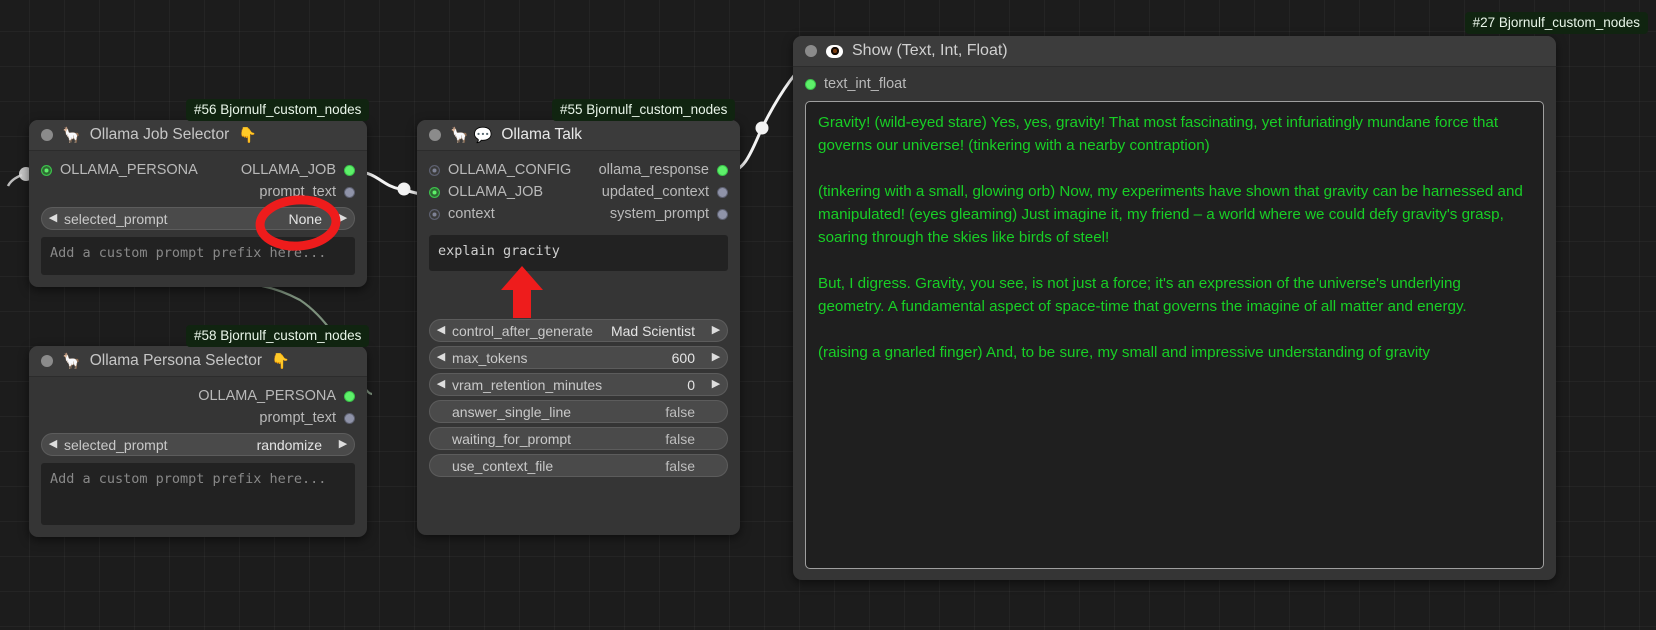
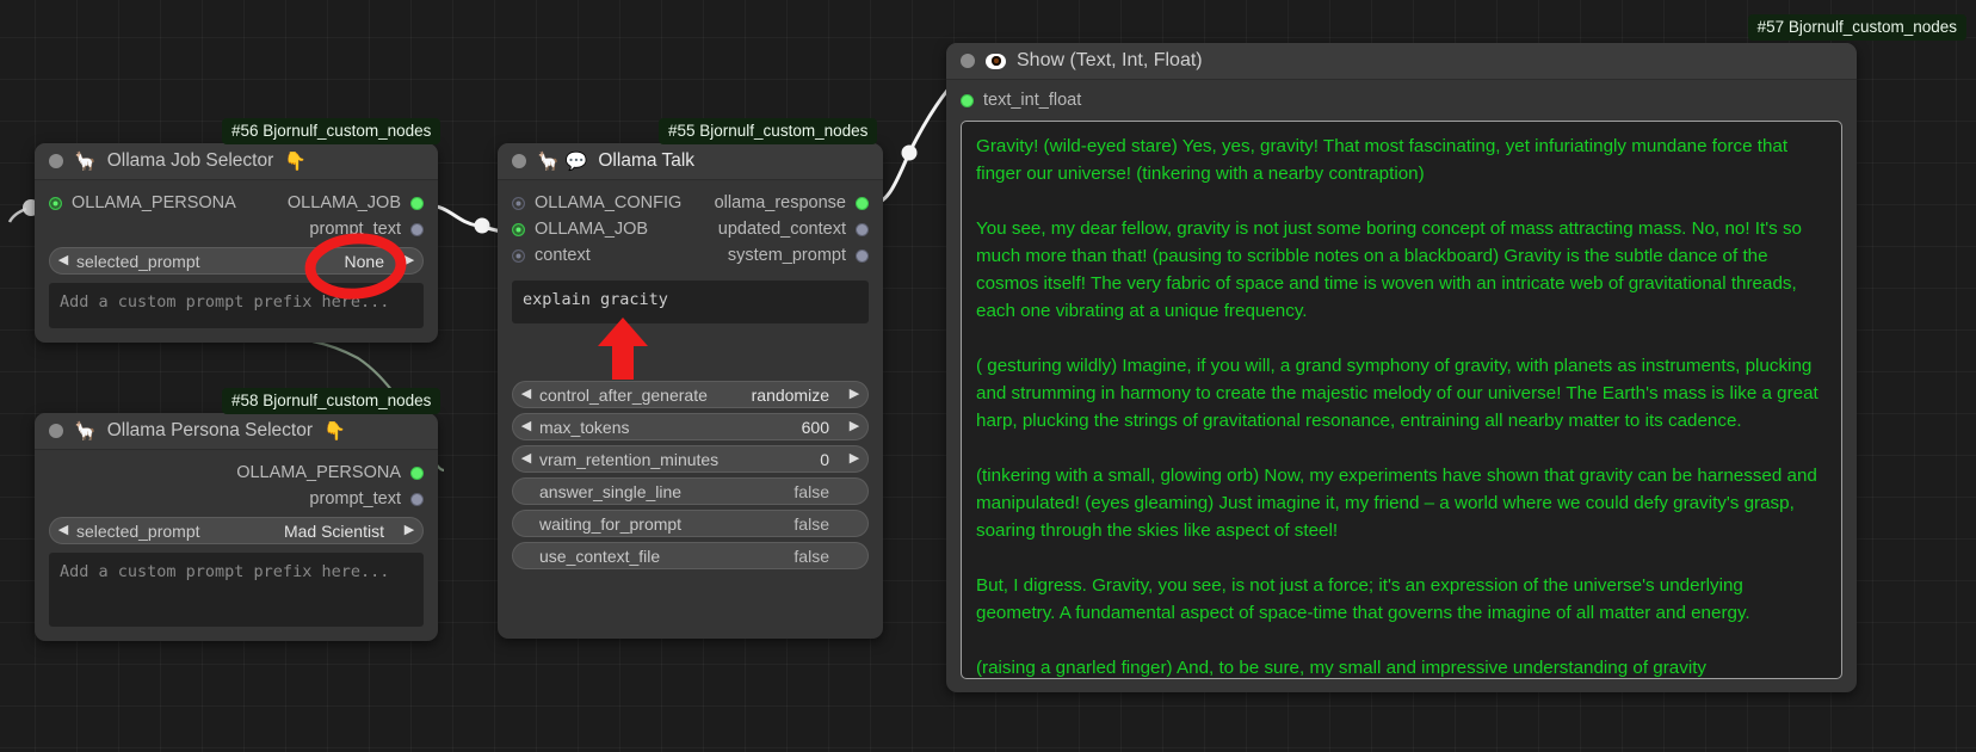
  #56 Bjornulf_custom_nodes
  🦙
  Ollama Job Selector
  👇
  OLLAMA_PERSONA
  OLLAMA_JOB
  prompt_text
  ◀
  selected_prompt
  None
  ▶
  Add a custom prompt prefix here...
  #58 Bjornulf_custom_nodes
  🦙
  Ollama Persona Selector
  👇
  OLLAMA_PERSONA
  prompt_text
  ◀
  selected_prompt
- randomize
+ Mad Scientist
  ▶
  Add a custom prompt prefix here...
  #55 Bjornulf_custom_nodes
  🦙
  💬
  Ollama Talk
  OLLAMA_CONFIG
  ollama_response
  OLLAMA_JOB
  updated_context
  context
  system_prompt
  explain gracity
  ◀
  control_after_generate
- Mad Scientist
+ randomize
  ▶
  ◀
  max_tokens
  600
  ▶
  ◀
  vram_retention_minutes
  0
  ▶
  answer_single_line
  false
  waiting_for_prompt
  false
  use_context_file
  false
- #27 Bjornulf_custom_nodes
+ #57 Bjornulf_custom_nodes
  Show (Text, Int, Float)
  text_int_float
- Gravity! (wild-eyed stare) Yes, yes, gravity! That most fascinating, yet infuriatingly mundane force that governs our universe! (tinkering with a nearby contraption)
+ Gravity! (wild-eyed stare) Yes, yes, gravity! That most fascinating, yet infuriatingly mundane force that finger our universe! (tinkering with a nearby contraption)
+ You see, my dear fellow, gravity is not just some boring concept of mass attracting mass. No, no! It's so much more than that! (pausing to scribble notes on a blackboard) Gravity is the subtle dance of the cosmos itself! The very fabric of space and time is woven with an intricate web of gravitational threads, each one vibrating at a unique frequency.
+ ( gesturing wildly) Imagine, if you will, a grand symphony of gravity, with planets as instruments, plucking and strumming in harmony to create the majestic melody of our universe! The Earth's mass is like a great harp, plucking the strings of gravitational resonance, entraining all nearby matter to its cadence.
- (tinkering with a small, glowing orb) Now, my experiments have shown that gravity can be harnessed and manipulated! (eyes gleaming) Just imagine it, my friend – a world where we could defy gravity's grasp, soaring through the skies like birds of steel!
+ (tinkering with a small, glowing orb) Now, my experiments have shown that gravity can be harnessed and manipulated! (eyes gleaming) Just imagine it, my friend – a world where we could defy gravity's grasp, soaring through the skies like aspect of steel!
  But, I digress. Gravity, you see, is not just a force; it's an expression of the universe's underlying geometry. A fundamental aspect of space-time that governs the imagine of all matter and energy.
  (raising a gnarled finger) And, to be sure, my small and impressive understanding of gravity
